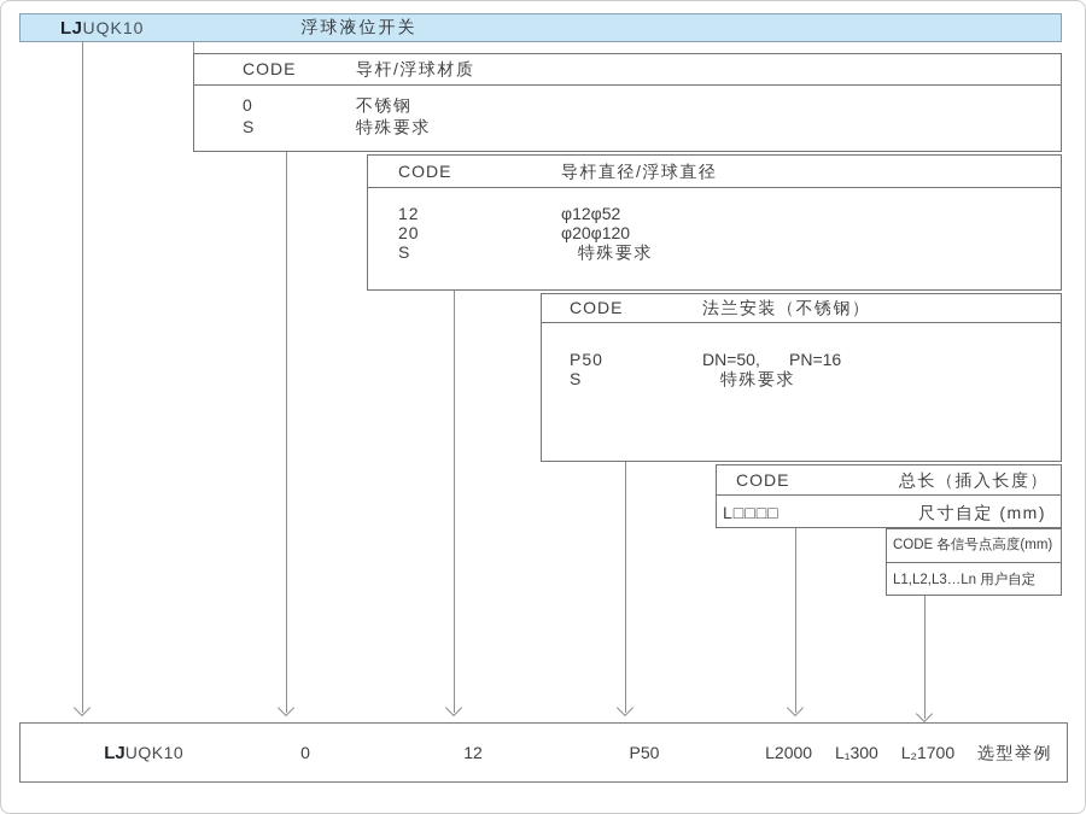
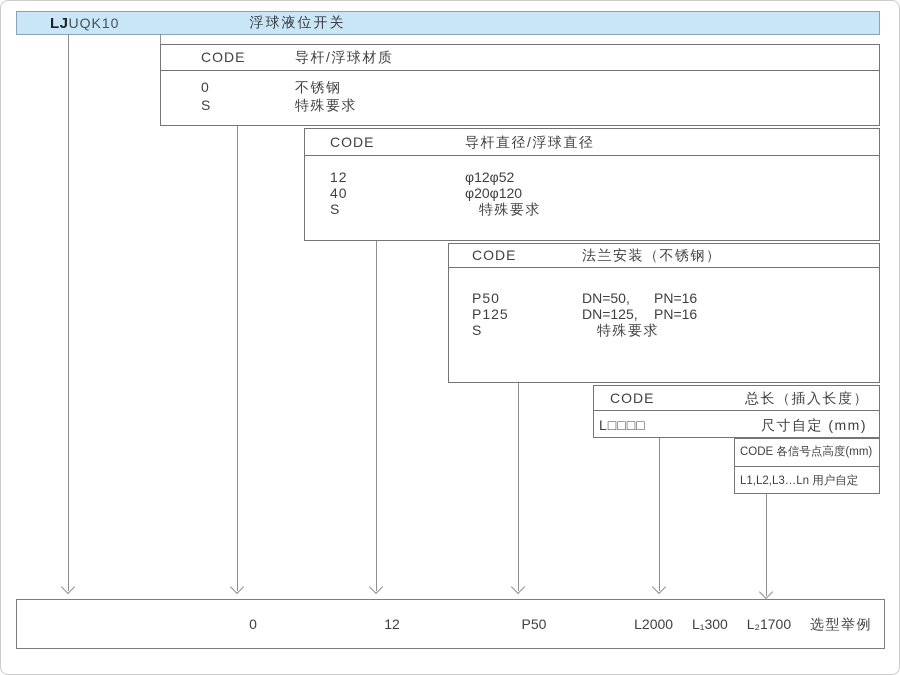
  LJUQK10
  浮球液位开关
  CODE
  导杆/浮球材质
  0
  不锈钢
  S
  特殊要求
  CODE
  导杆直径/浮球直径
  12
  φ12φ52
- 20
+ 40
  φ20φ120
  S
  特殊要求
  CODE
  法兰安装（不锈钢）
  P50
  DN=50, PN=16
+ P125
+ DN=125, PN=16
  S
  特殊要求
  CODE
  总长（插入长度）
  L□□□□
  尺寸自定 (mm)
  CODE 各信号点高度(mm)
  L1,L2,L3…Ln 用户自定
- LJ
- UQK10
  0
  12
  P50
  L2000 L₁300 L₂1700 选型举例
